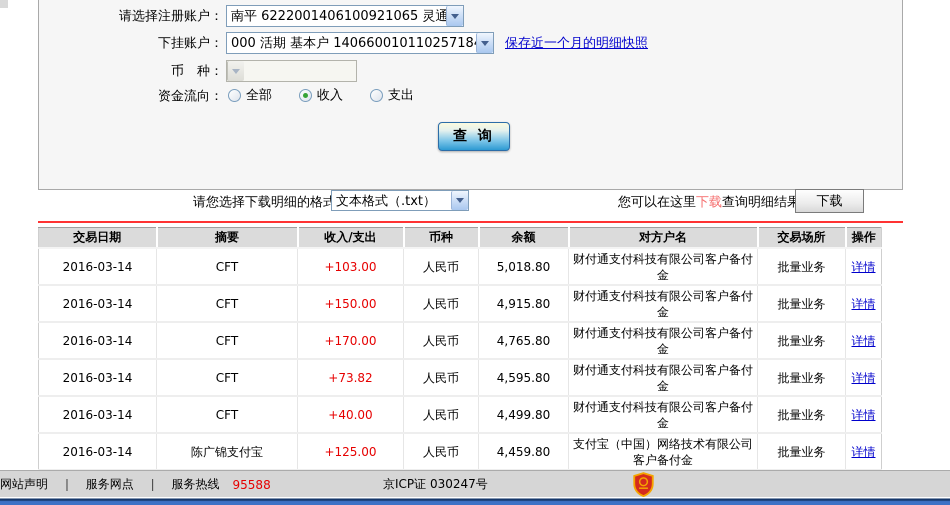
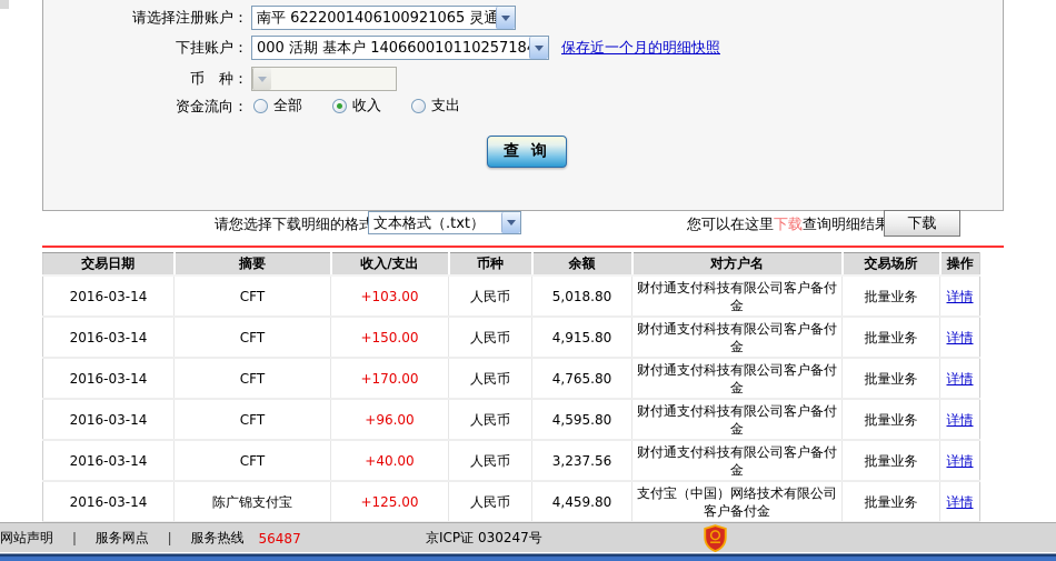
  请选择注册账户：
  南平 6222001406100921065 灵通
  下挂账户：
  000 活期 基本户 14066001011025718
  保存近一个月的明细快照
  币 种：
  资金流向：
  全部
  收入
  支出
  查 询
  请您选择下载明细的格式
  文本格式（.txt）
  您可以在这里下载查询明细结果
  下载
  交易日期	摘要	收入/支出	币种	余额	对方户名	交易场所	操作
  2016-03-14	CFT	+103.00	人民币	5,018.80	财付通支付科技有限公司客户备付金	批量业务	详情
  2016-03-14	CFT	+150.00	人民币	4,915.80	财付通支付科技有限公司客户备付金	批量业务	详情
  2016-03-14	CFT	+170.00	人民币	4,765.80	财付通支付科技有限公司客户备付金	批量业务	详情
- 2016-03-14	CFT	+73.82	人民币	4,595.80	财付通支付科技有限公司客户备付金	批量业务	详情
+ 2016-03-14	CFT	+96.00	人民币	4,595.80	财付通支付科技有限公司客户备付金	批量业务	详情
- 2016-03-14	CFT	+40.00	人民币	4,499.80	财付通支付科技有限公司客户备付金	批量业务	详情
+ 2016-03-14	CFT	+40.00	人民币	3,237.56	财付通支付科技有限公司客户备付金	批量业务	详情
  2016-03-14	陈广锦支付宝	+125.00	人民币	4,459.80	支付宝（中国）网络技术有限公司客户备付金	批量业务	详情
  网站声明
  ｜
  服务网点
  ｜
  服务热线
- 95588
+ 56487
  京ICP证 030247号
